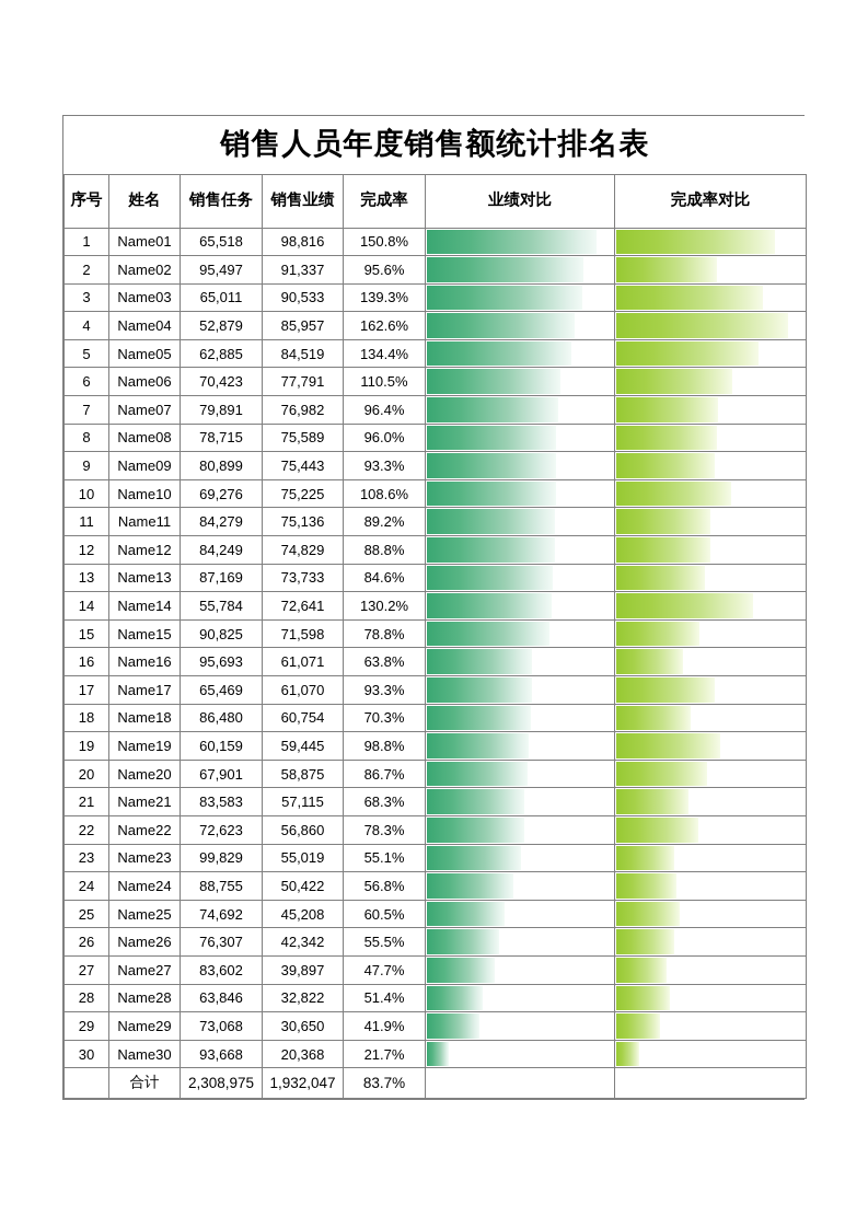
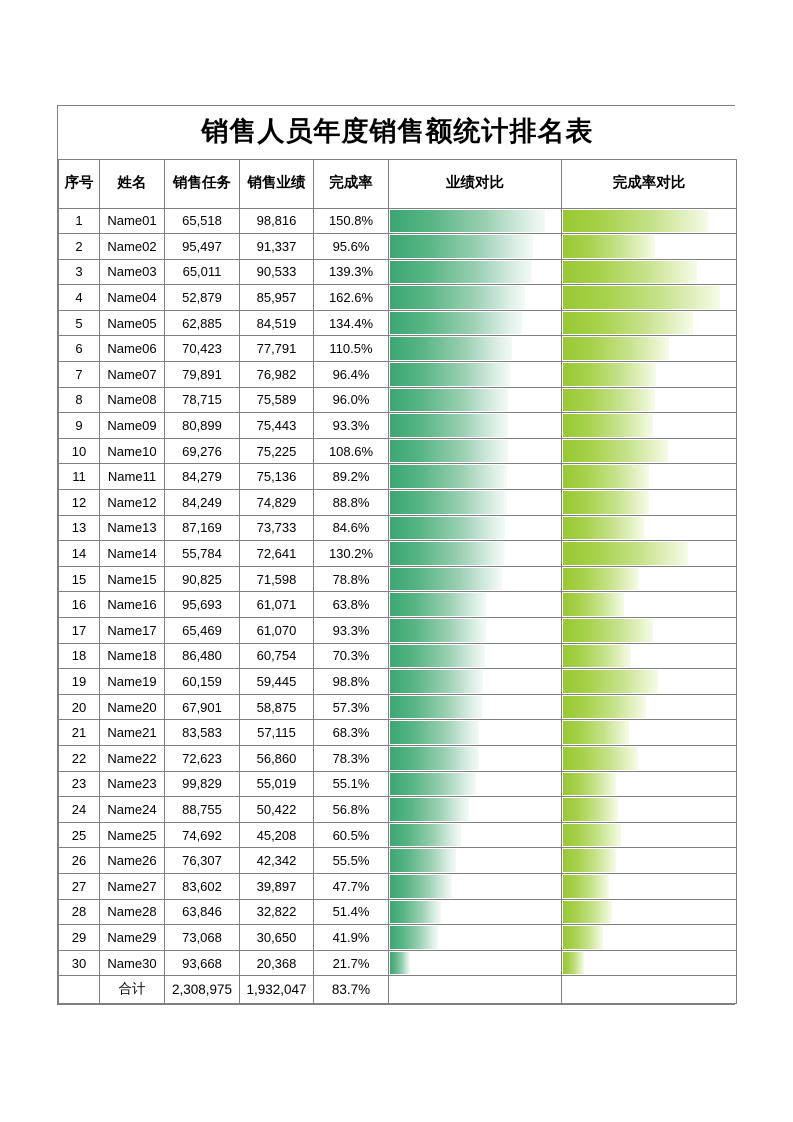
  销售人员年度销售额统计排名表
  序号	姓名	销售任务	销售业绩	完成率	业绩对比	完成率对比
  1	Name01	65,518	98,816	150.8%
  2	Name02	95,497	91,337	95.6%
  3	Name03	65,011	90,533	139.3%
  4	Name04	52,879	85,957	162.6%
  5	Name05	62,885	84,519	134.4%
  6	Name06	70,423	77,791	110.5%
  7	Name07	79,891	76,982	96.4%
  8	Name08	78,715	75,589	96.0%
  9	Name09	80,899	75,443	93.3%
  10	Name10	69,276	75,225	108.6%
  11	Name11	84,279	75,136	89.2%
  12	Name12	84,249	74,829	88.8%
  13	Name13	87,169	73,733	84.6%
  14	Name14	55,784	72,641	130.2%
  15	Name15	90,825	71,598	78.8%
  16	Name16	95,693	61,071	63.8%
  17	Name17	65,469	61,070	93.3%
  18	Name18	86,480	60,754	70.3%
  19	Name19	60,159	59,445	98.8%
- 20	Name20	67,901	58,875	86.7%
+ 20	Name20	67,901	58,875	57.3%
  21	Name21	83,583	57,115	68.3%
  22	Name22	72,623	56,860	78.3%
  23	Name23	99,829	55,019	55.1%
  24	Name24	88,755	50,422	56.8%
  25	Name25	74,692	45,208	60.5%
  26	Name26	76,307	42,342	55.5%
  27	Name27	83,602	39,897	47.7%
  28	Name28	63,846	32,822	51.4%
  29	Name29	73,068	30,650	41.9%
  30	Name30	93,668	20,368	21.7%
  	合计	2,308,975	1,932,047	83.7%
